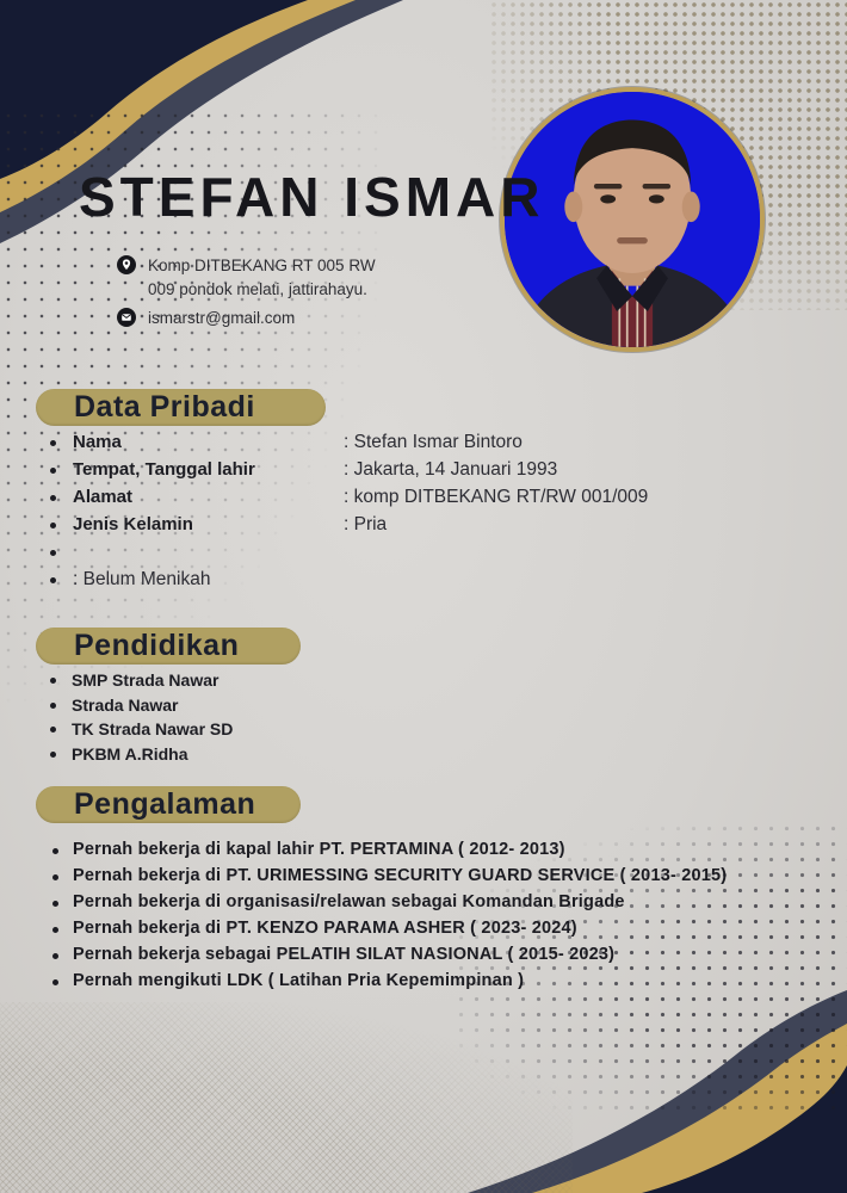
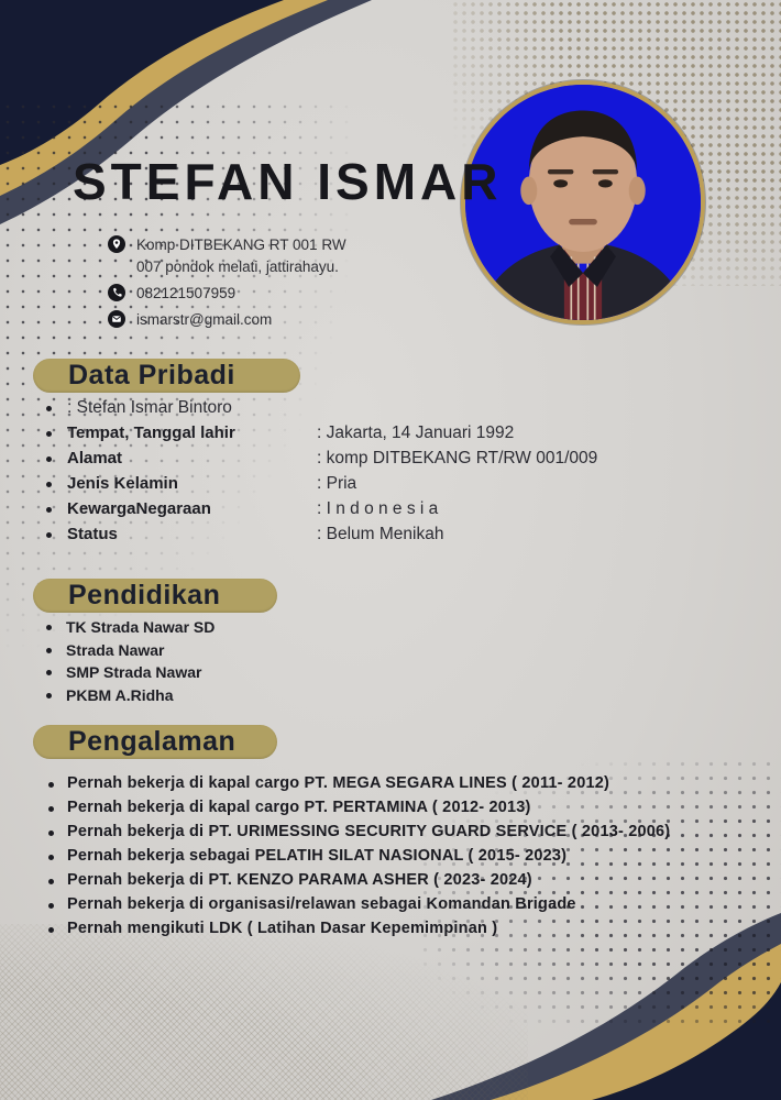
  STEFAN ISMAR
- Komp DITBEKANG RT 005 RW
+ Komp DITBEKANG RT 001 RW
- 009 pondok melati, jattirahayu.
+ 007 pondok melati, jattirahayu.
+ 082121507959
  ismarstr@gmail.com
  Data Pribadi
- Nama
  : Stefan Ismar Bintoro
  Tempat, Tanggal lahir
- : Jakarta, 14 Januari 1993
+ : Jakarta, 14 Januari 1992
  Alamat
  : komp DITBEKANG RT/RW 001/009
  Jenis Kelamin
  : Pria
+ KewargaNegaraan
+ : I n d o n e s i a
+ Status
  : Belum Menikah
  Pendidikan
- SMP Strada Nawar
+ TK Strada Nawar SD
  Strada Nawar
- TK Strada Nawar SD
+ SMP Strada Nawar
  PKBM A.Ridha
  Pengalaman
+ Pernah bekerja di kapal cargo PT. MEGA SEGARA LINES ( 2011- 2012)
- Pernah bekerja di kapal lahir PT. PERTAMINA ( 2012- 2013)
+ Pernah bekerja di kapal cargo PT. PERTAMINA ( 2012- 2013)
- Pernah bekerja di PT. URIMESSING SECURITY GUARD SERVICE ( 2013- 2015)
+ Pernah bekerja di PT. URIMESSING SECURITY GUARD SERVICE ( 2013- 2006)
- Pernah bekerja di organisasi/relawan sebagai Komandan Brigade
+ Pernah bekerja sebagai PELATIH SILAT NASIONAL ( 2015- 2023)
  Pernah bekerja di PT. KENZO PARAMA ASHER ( 2023- 2024)
- Pernah bekerja sebagai PELATIH SILAT NASIONAL ( 2015- 2023)
+ Pernah bekerja di organisasi/relawan sebagai Komandan Brigade
- Pernah mengikuti LDK ( Latihan Pria Kepemimpinan )
+ Pernah mengikuti LDK ( Latihan Dasar Kepemimpinan )
